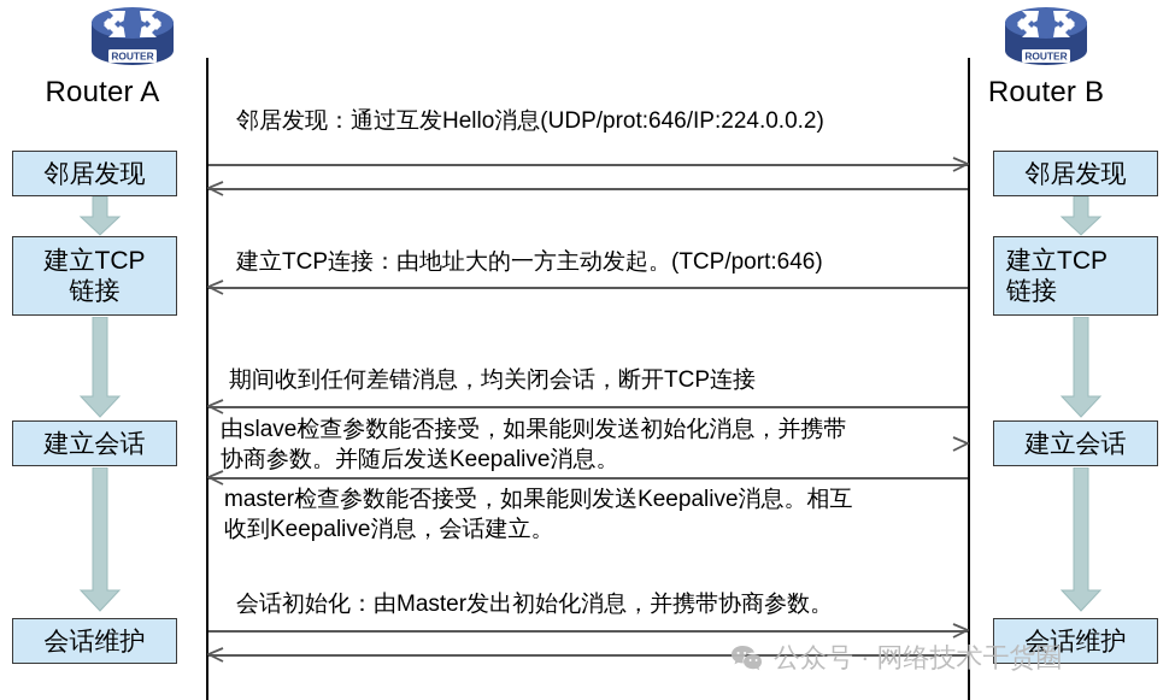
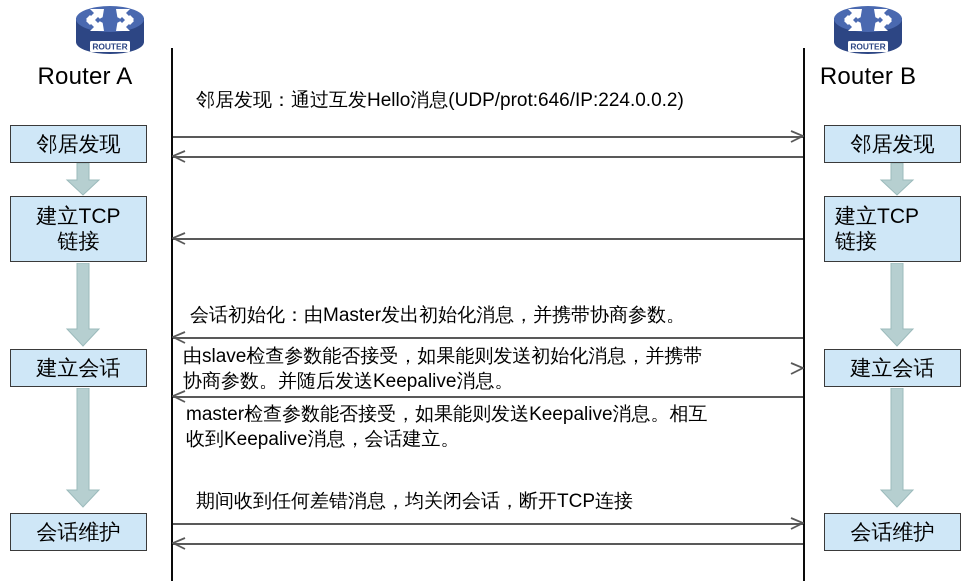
  ROUTER
  Router A
  ROUTER
  Router B
  邻居发现
  建立TCP
  链接
  建立会话
  会话维护
  邻居发现
  建立TCP
  链接
  建立会话
  会话维护
  邻居发现：通过互发Hello消息(UDP/prot:646/IP:224.0.0.2)
- 建立TCP连接：由地址大的一方主动发起。(TCP/port:646)
- 期间收到任何差错消息，均关闭会话，断开TCP连接
+ 会话初始化：由Master发出初始化消息，并携带协商参数。
  由slave检查参数能否接受，如果能则发送初始化消息，并携带
  协商参数。并随后发送Keepalive消息。
  master检查参数能否接受，如果能则发送Keepalive消息。相互
  收到Keepalive消息，会话建立。
- 会话初始化：由Master发出初始化消息，并携带协商参数。
+ 期间收到任何差错消息，均关闭会话，断开TCP连接
- 公众号 · 网络技术干货圈
